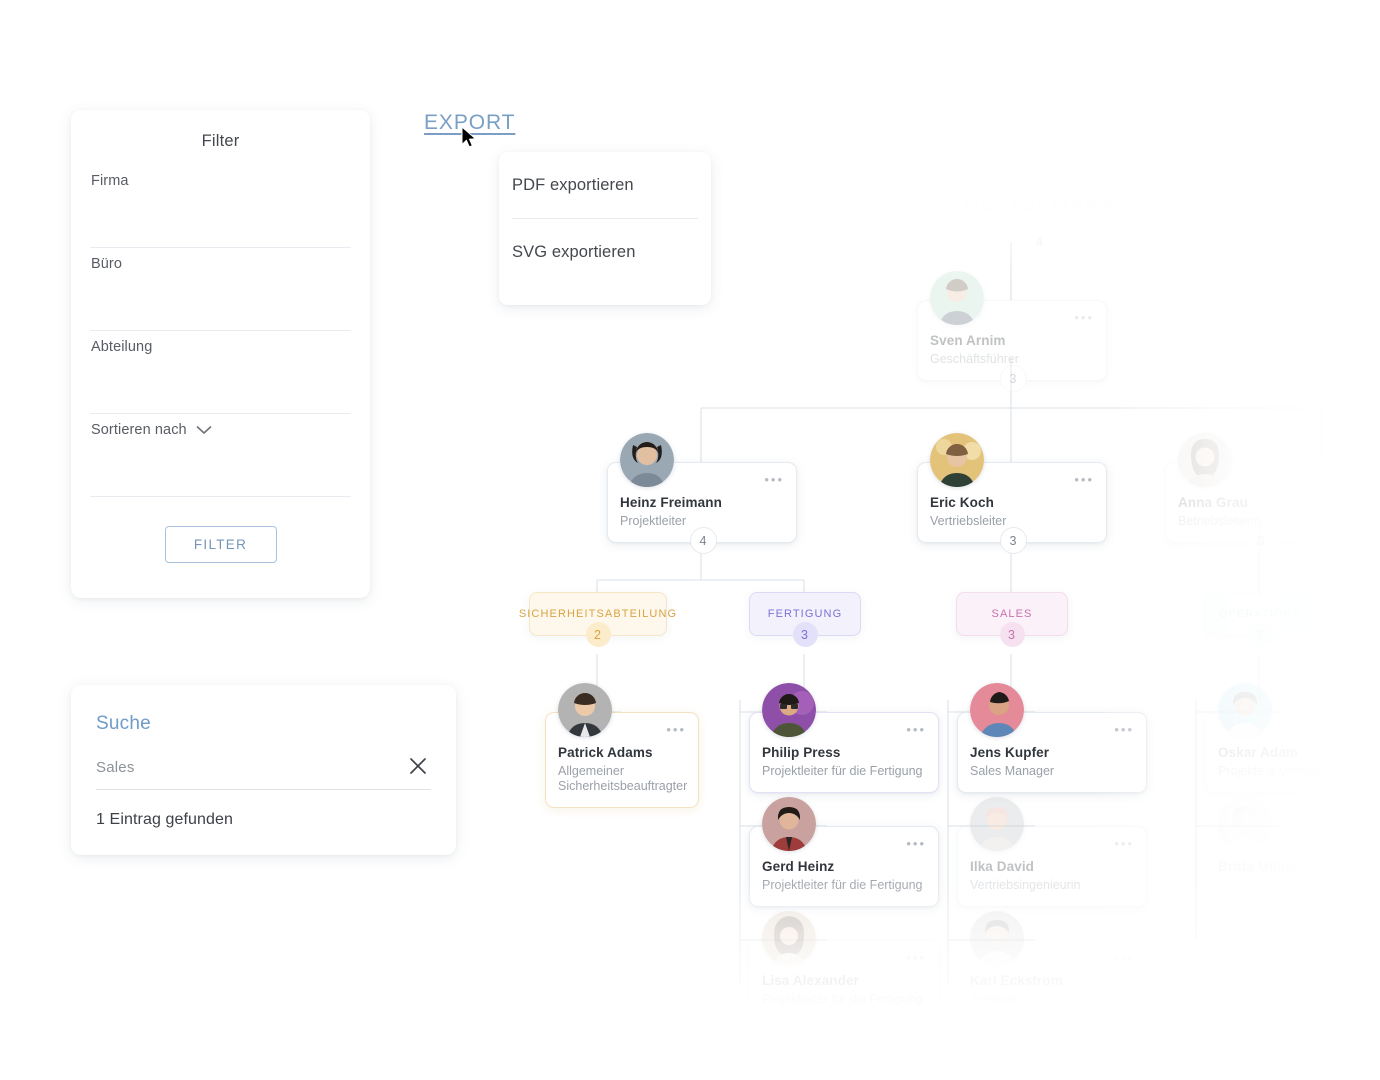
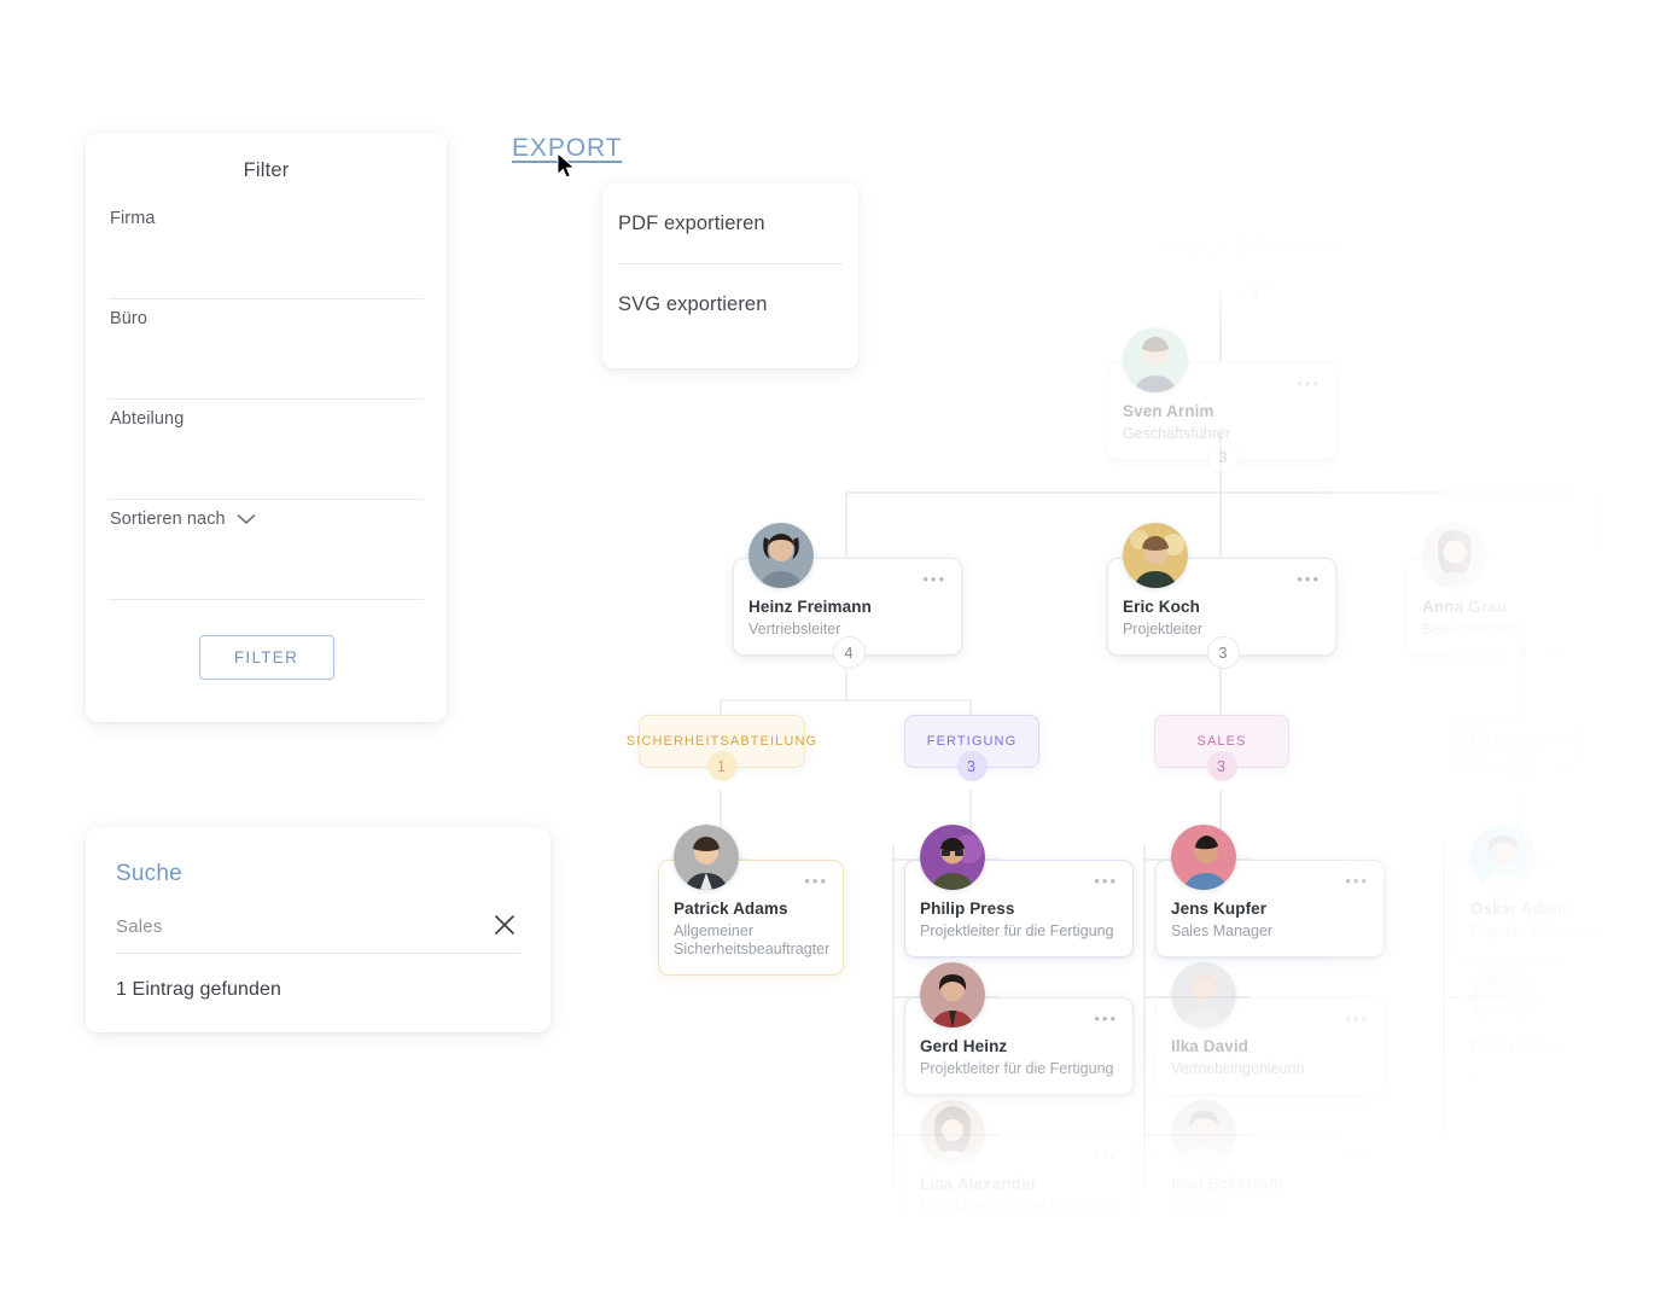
  Sven Arnim
  Geschäftsführer
  3
  •••
  Heinz Freimann
- Projektleiter
+ Vertriebsleiter
  4
  Eric Koch
- Vertriebsleiter
+ Projektleiter
  3
  SICHERHEITSABTEILUNG
- 2
+ 1
  FERTIGUNG
  3
  SALES
  3
  •••
  Patrick Adams
  Allgemeiner Sicherheitsbeauftragter
  •••
  Philip Press
  Projektleiter für die Fertigung
  •••
  Gerd Heinz
  Jens Kupfer
  Sales Manager
  Ilka David
  Filter
  Firma
  Büro
  Abteilung
  Sortieren nach
  FILTER
  Suche
  Sales
  1 Eintrag gefunden
  EXPORT
  PDF exportieren
  SVG exportieren
